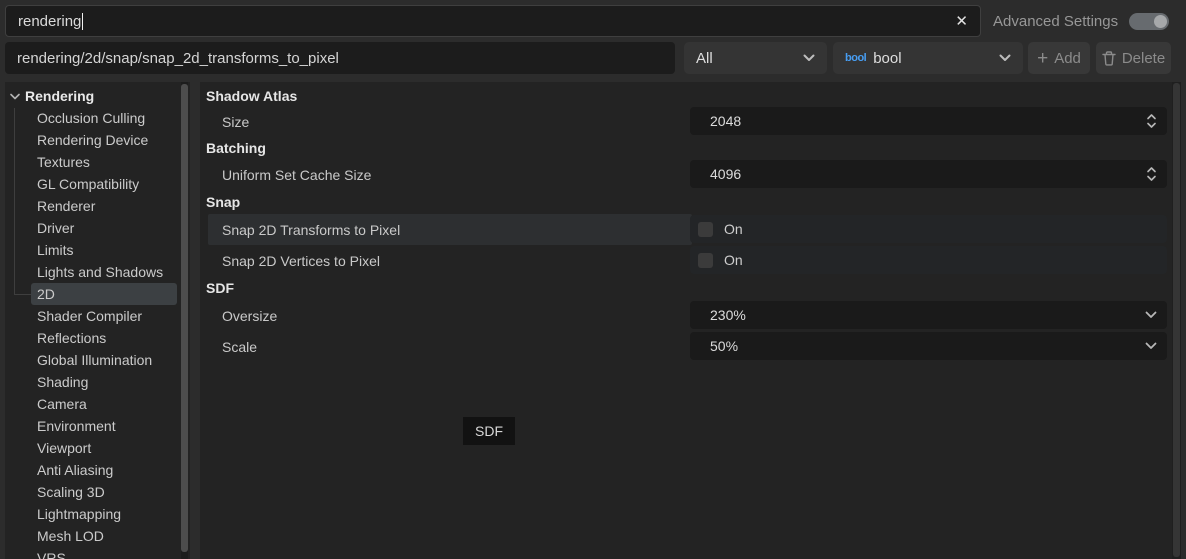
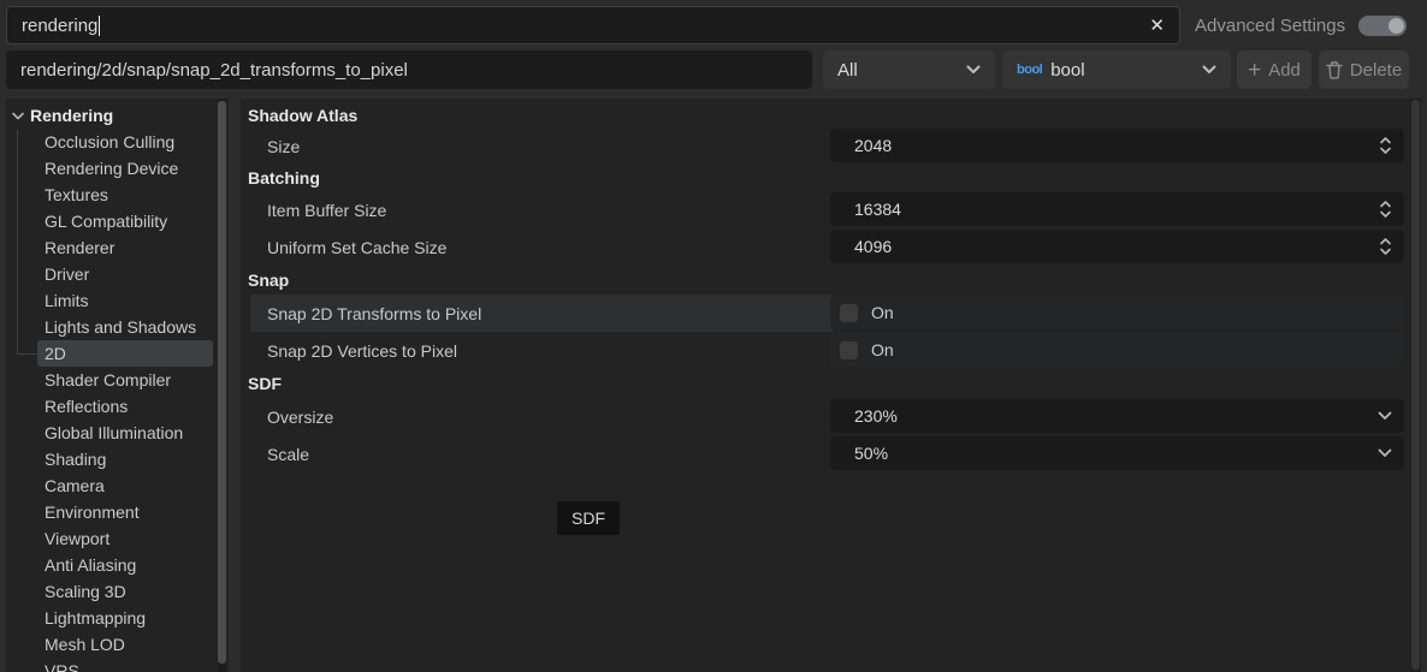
  rendering
  ✕
  Advanced Settings
  rendering/2d/snap/snap_2d_transforms_to_pixel
  All
  bool
  bool
  +
  Add
  Delete
  Rendering
  Occlusion Culling
  Rendering Device
  Textures
  GL Compatibility
  Renderer
  Driver
  Limits
  Lights and Shadows
  2D
  Shader Compiler
  Reflections
  Global Illumination
  Shading
  Camera
  Environment
  Viewport
  Anti Aliasing
  Scaling 3D
  Lightmapping
  Mesh LOD
  VRS
  Shadow Atlas
  Size
  2048
  Batching
+ Item Buffer Size
+ 16384
  Uniform Set Cache Size
  4096
  Snap
  Snap 2D Transforms to Pixel
  On
  Snap 2D Vertices to Pixel
  On
  SDF
  Oversize
  230%
  Scale
  50%
  SDF
